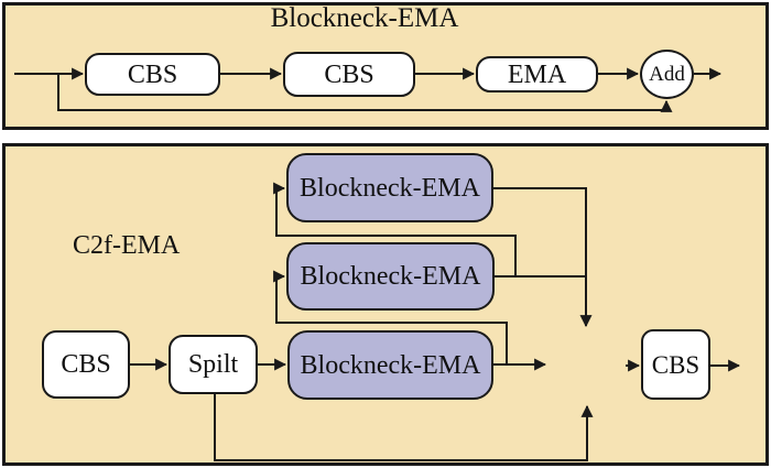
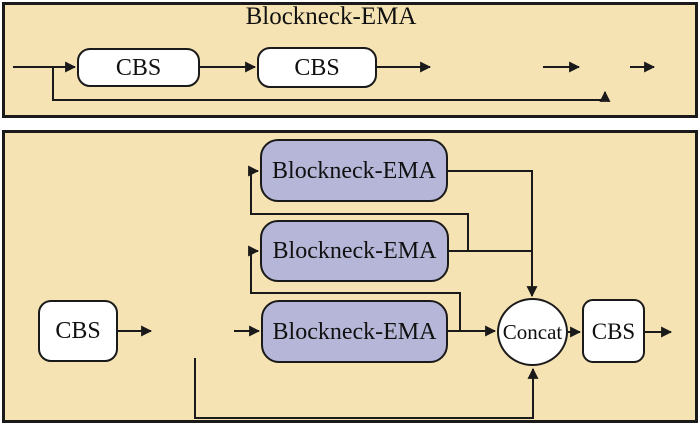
  Blockneck-EMA
  CBS
  CBS
- EMA
- Add
- C2f-EMA
  CBS
- Spilt
  Blockneck-EMA
  Blockneck-EMA
  Blockneck-EMA
+ Concat
  CBS
